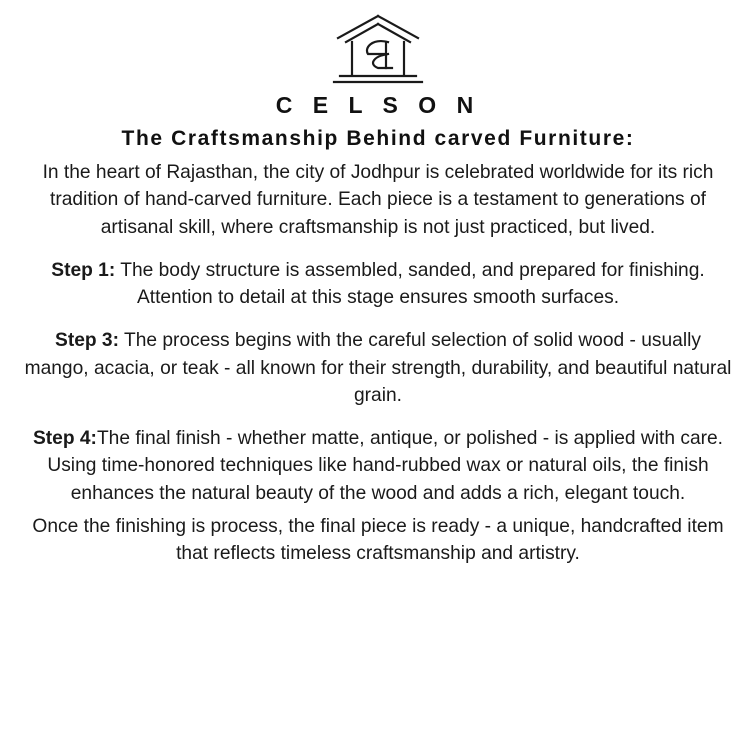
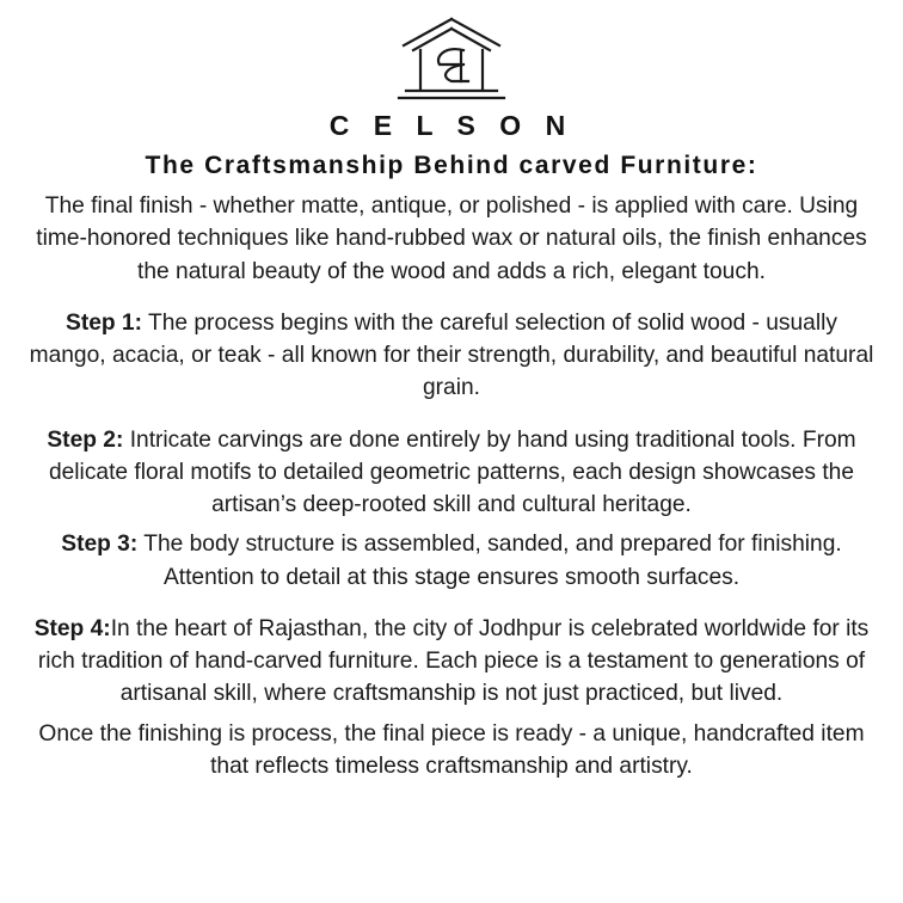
  C E L S O N
  The Craftsmanship Behind carved Furniture:
- In the heart of Rajasthan, the city of Jodhpur is celebrated worldwide for its rich tradition of hand-carved furniture. Each piece is a testament to generations of artisanal skill, where craftsmanship is not just practiced, but lived.
+ The final finish - whether matte, antique, or polished - is applied with care. Using time-honored techniques like hand-rubbed wax or natural oils, the finish enhances the natural beauty of the wood and adds a rich, elegant touch.
- Step 1: The body structure is assembled, sanded, and prepared for finishing. Attention to detail at this stage ensures smooth surfaces.
+ Step 1: The process begins with the careful selection of solid wood - usually mango, acacia, or teak - all known for their strength, durability, and beautiful natural grain.
+ Step 2: Intricate carvings are done entirely by hand using traditional tools. From delicate floral motifs to detailed geometric patterns, each design showcases the artisan’s deep-rooted skill and cultural heritage.
- Step 3: The process begins with the careful selection of solid wood - usually mango, acacia, or teak - all known for their strength, durability, and beautiful natural grain.
+ Step 3: The body structure is assembled, sanded, and prepared for finishing. Attention to detail at this stage ensures smooth surfaces.
- Step 4:The final finish - whether matte, antique, or polished - is applied with care. Using time-honored techniques like hand-rubbed wax or natural oils, the finish enhances the natural beauty of the wood and adds a rich, elegant touch.
+ Step 4:In the heart of Rajasthan, the city of Jodhpur is celebrated worldwide for its rich tradition of hand-carved furniture. Each piece is a testament to generations of artisanal skill, where craftsmanship is not just practiced, but lived.
  Once the finishing is process, the final piece is ready - a unique, handcrafted item that reflects timeless craftsmanship and artistry.
